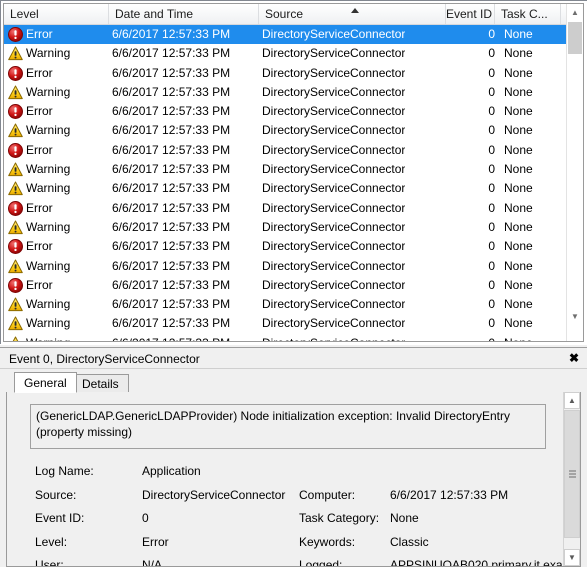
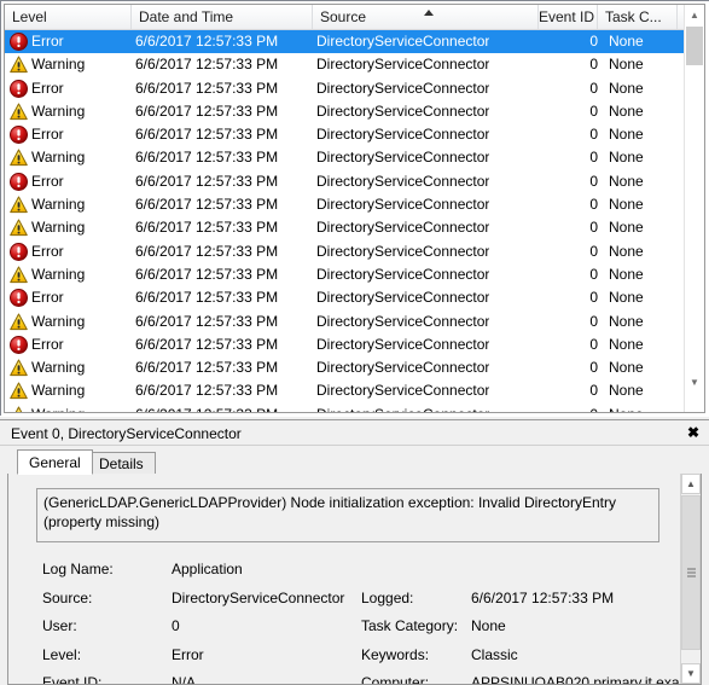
  Level
  Date and Time
  Source
  Event ID
  Task C...
  Error
  6/6/2017 12:57:33 PM
  DirectoryServiceConnector
  0
  None
  Warning
  6/6/2017 12:57:33 PM
  DirectoryServiceConnector
  0
  None
  Error
  6/6/2017 12:57:33 PM
  DirectoryServiceConnector
  0
  None
  Warning
  6/6/2017 12:57:33 PM
  DirectoryServiceConnector
  0
  None
  Error
  6/6/2017 12:57:33 PM
  DirectoryServiceConnector
  0
  None
  Warning
  6/6/2017 12:57:33 PM
  DirectoryServiceConnector
  0
  None
  Error
  6/6/2017 12:57:33 PM
  DirectoryServiceConnector
  0
  None
  Warning
  6/6/2017 12:57:33 PM
  DirectoryServiceConnector
  0
  None
  Warning
  6/6/2017 12:57:33 PM
  DirectoryServiceConnector
  0
  None
  Error
  6/6/2017 12:57:33 PM
  DirectoryServiceConnector
  0
  None
  Warning
  6/6/2017 12:57:33 PM
  DirectoryServiceConnector
  0
  None
  Error
  6/6/2017 12:57:33 PM
  DirectoryServiceConnector
  0
  None
  Warning
  6/6/2017 12:57:33 PM
  DirectoryServiceConnector
  0
  None
  Error
  6/6/2017 12:57:33 PM
  DirectoryServiceConnector
  0
  None
  Warning
  6/6/2017 12:57:33 PM
  DirectoryServiceConnector
  0
  None
  Warning
  6/6/2017 12:57:33 PM
  DirectoryServiceConnector
  0
  None
  ▲
  ▼
  Event 0, DirectoryServiceConnector
  ✖
  General
  Details
  (GenericLDAP.GenericLDAPProvider) Node initialization exception: Invalid DirectoryEntry (property missing)
  Log Name:
  Application
  Source:
  DirectoryServiceConnector
- Computer:
+ Logged:
  6/6/2017 12:57:33 PM
- Event ID:
+ User:
  0
  Task Category:
  None
  Level:
  Error
  Keywords:
  Classic
- User:
+ Event ID:
  N/A
- Logged:
+ Computer:
  APPSINUQAB020.primary.it.exa
  ▲
  ▼
